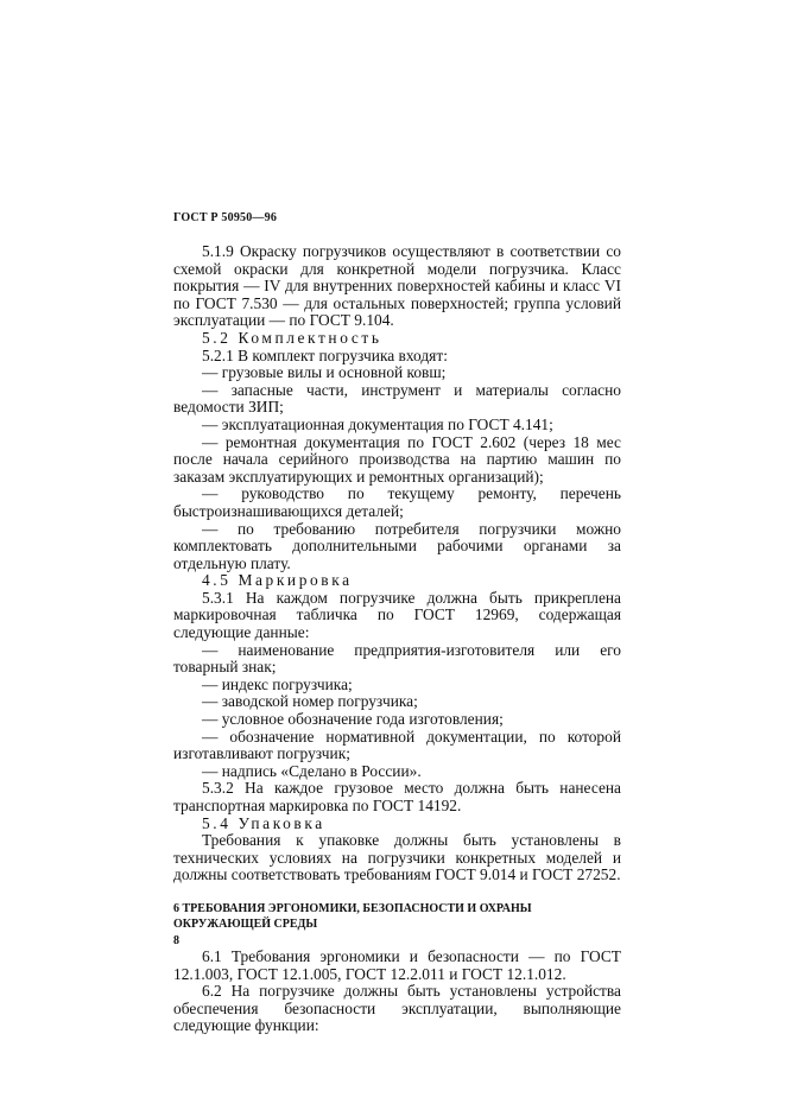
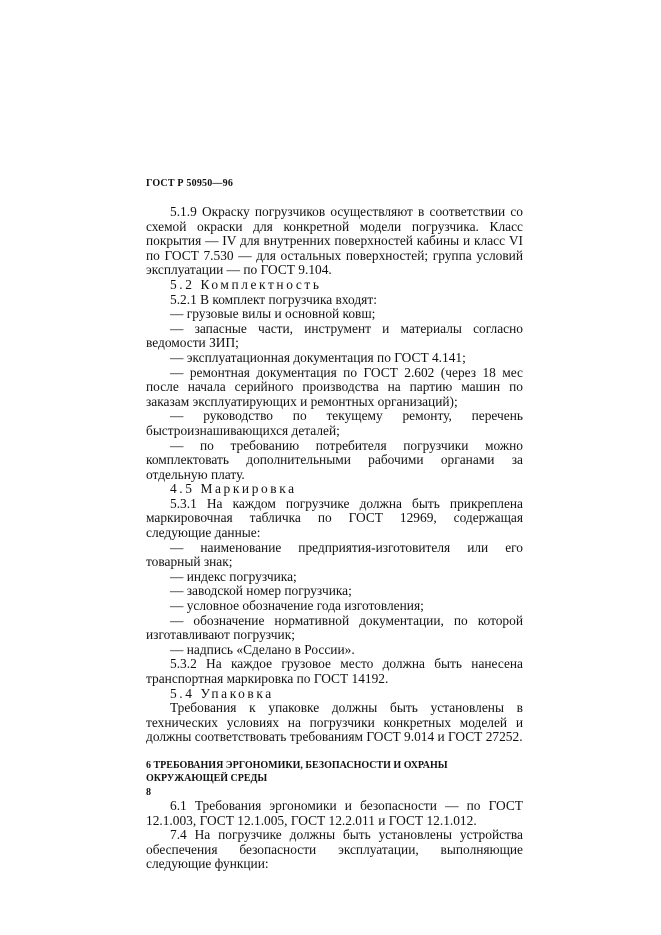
  ГОСТ Р 50950—96
  5.1.9 Окраску погрузчиков осуществляют в соответствии со схемой окраски для конкретной модели погрузчика. Класс покрытия — IV для внутренних поверхностей кабины и класс VI по ГОСТ 7.530 — для остальных поверхностей; группа условий эксплуатации — по ГОСТ 9.104.
  5.2 Комплектность
  5.2.1 В комплект погрузчика входят:
  — грузовые вилы и основной ковш;
  — запасные части, инструмент и материалы согласно ведомости ЗИП;
  — эксплуатационная документация по ГОСТ 4.141;
  — ремонтная документация по ГОСТ 2.602 (через 18 мес после начала серийного производства на партию машин по заказам эксплуатирующих и ремонтных организаций);
  — руководство по текущему ремонту, перечень быстроизнашивающихся деталей;
  — по требованию потребителя погрузчики можно комплектовать дополнительными рабочими органами за отдельную плату.
  4.5 Маркировка
  5.3.1 На каждом погрузчике должна быть прикреплена маркировочная табличка по ГОСТ 12969, содержащая следующие данные:
  — наименование предприятия-изготовителя или его товарный знак;
  — индекс погрузчика;
  — заводской номер погрузчика;
  — условное обозначение года изготовления;
  — обозначение нормативной документации, по которой изготавливают погрузчик;
  — надпись «Сделано в России».
  5.3.2 На каждое грузовое место должна быть нанесена транспортная маркировка по ГОСТ 14192.
  5.4 Упаковка
  Требования к упаковке должны быть установлены в технических условиях на погрузчики конкретных моделей и должны соответствовать требованиям ГОСТ 9.014 и ГОСТ 27252.
  6 ТРЕБОВАНИЯ ЭРГОНОМИКИ, БЕЗОПАСНОСТИ И ОХРАНЫ ОКРУЖАЮЩЕЙ СРЕДЫ
  6.1 Требования эргономики и безопасности — по ГОСТ 12.1.003, ГОСТ 12.1.005, ГОСТ 12.2.011 и ГОСТ 12.1.012.
- 6.2 На погрузчике должны быть установлены устройства обеспечения безопасности эксплуатации, выполняющие следующие функции:
+ 7.4 На погрузчике должны быть установлены устройства обеспечения безопасности эксплуатации, выполняющие следующие функции:
  8
